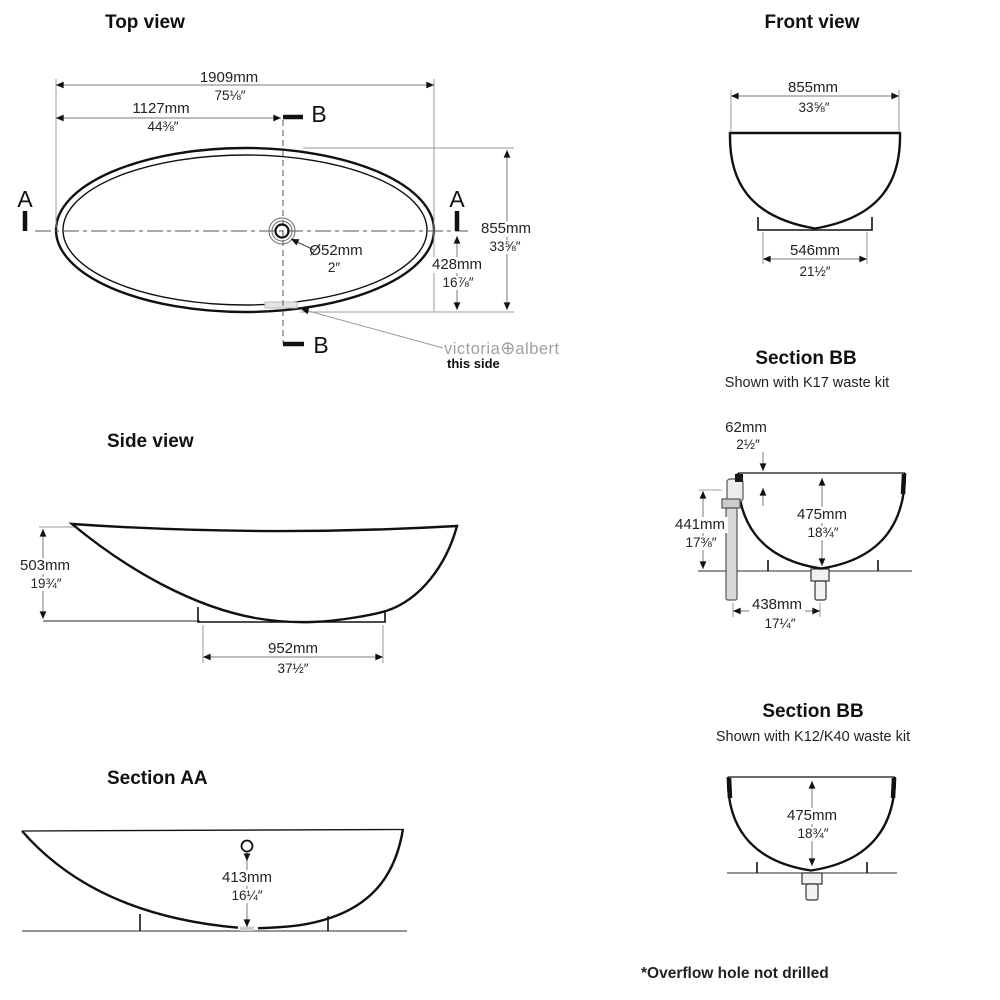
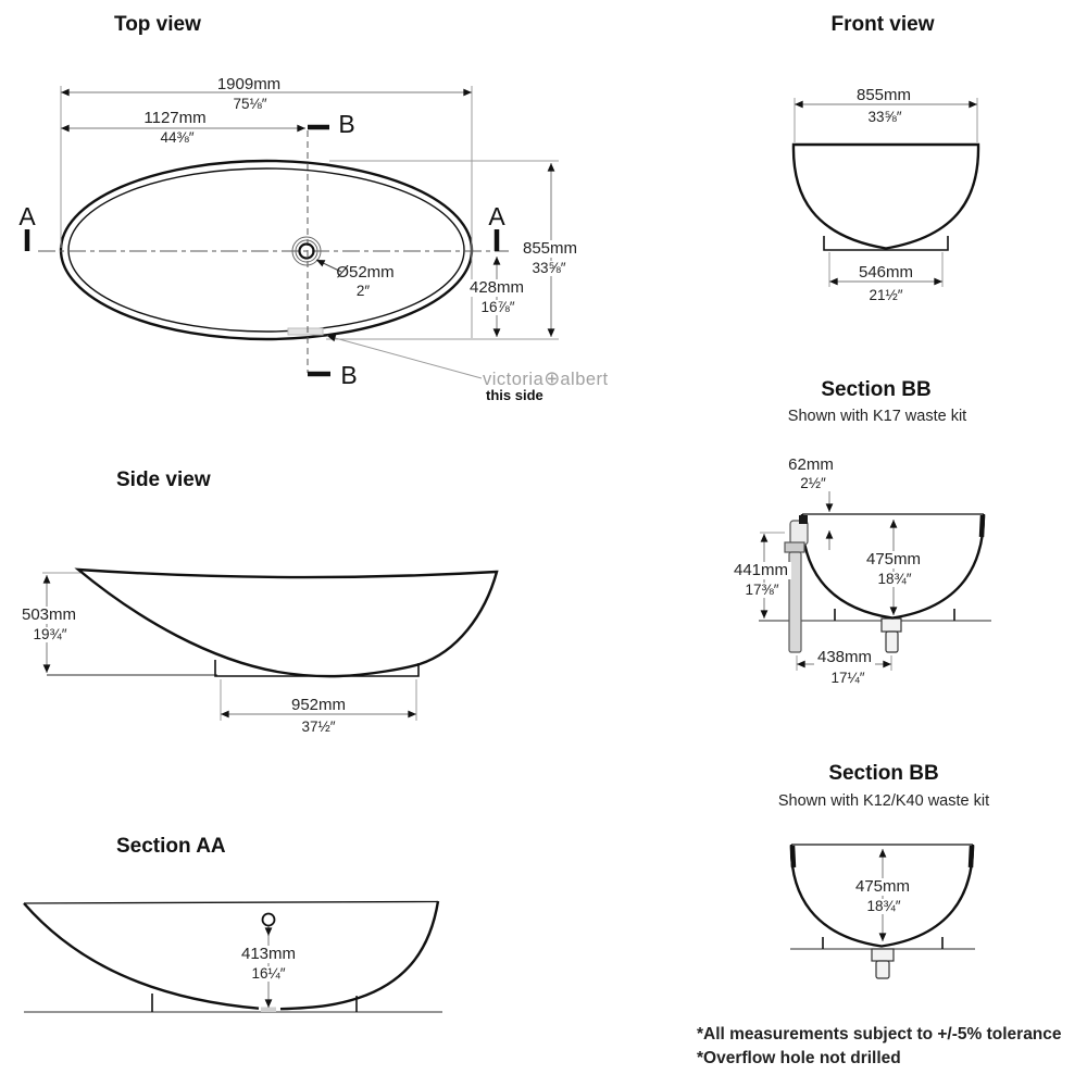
  Top view
  1909mm
  75⅛″
  1127mm
  44⅜″
  B
  B
  A
  A
  Ø52mm
  2″
  428mm
  16⅞″
  855mm
  33⅝″
  victoria⊕albert
  this side
  Front view
  855mm
  33⅝″
  546mm
  21½″
  Section BB
  Shown with K17 waste kit
  62mm
  2½″
  441mm
  17⅜″
  475mm
  18¾″
  438mm
  17¼″
  Side view
  503mm
  19¾″
  952mm
  37½″
  Section AA
  413mm
  16¼″
  Section BB
  Shown with K12/K40 waste kit
  475mm
  18¾″
+ *All measurements subject to +/-5% tolerance
  *Overflow hole not drilled
